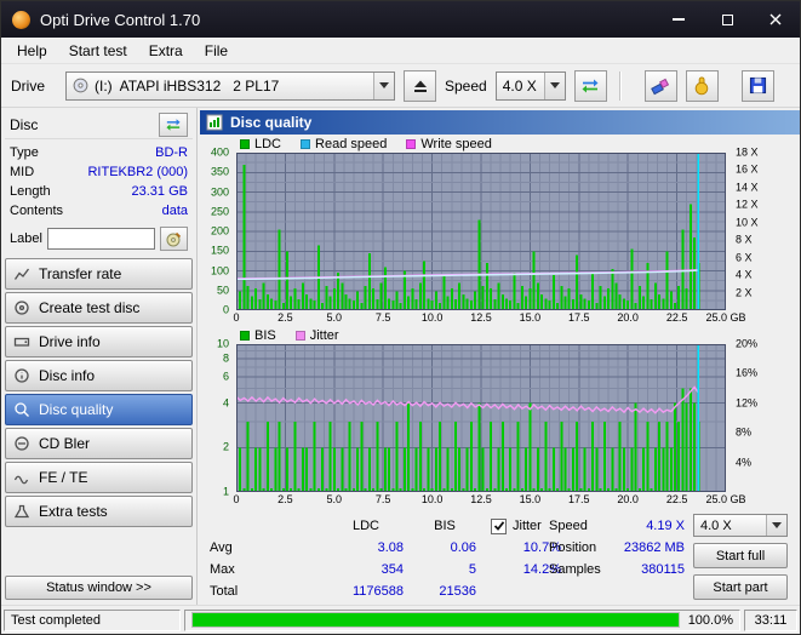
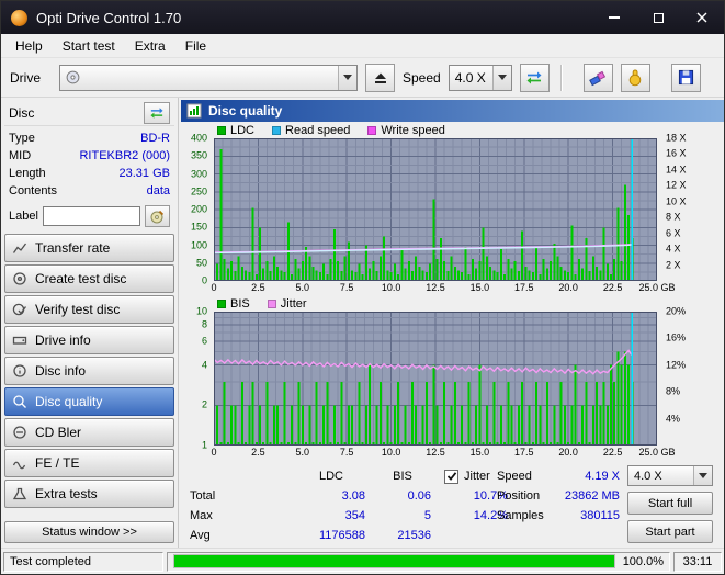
  Opti Drive Control 1.70
  Help
  Start test
  Extra
  File
  Drive
- (I:) ATAPI iHBS312 2 PL17
  Speed
  4.0 X
  Disc
  Type
  BD-R
  MID
  RITEKBR2 (000)
  Length
  23.31 GB
  Contents
  data
  Label
  Transfer rate
  Create test disc
+ Verify test disc
  Drive info
  Disc info
  Disc quality
  CD Bler
  FE / TE
  Extra tests
  Status window >>
  Disc quality
  LDC
  Read speed
  Write speed
  0
  50
  100
  150
  200
  250
  300
  350
  400
  2 X
  4 X
  6 X
  8 X
  10 X
  12 X
  14 X
  16 X
  18 X
  0
  2.5
  5.0
  7.5
  10.0
  12.5
  15.0
  17.5
  20.0
  22.5
  25.0 GB
  BIS
  Jitter
  1
  2
  4
  6
  8
  10
  4%
  8%
  12%
  16%
  20%
  0
  2.5
  5.0
  7.5
  10.0
  12.5
  15.0
  17.5
  20.0
  22.5
  25.0 GB
  LDC
  BIS
  Jitter
- Avg
+ Total
  3.08
  0.06
  10.7%
  Max
  354
  5
  14.2%
- Total
+ Avg
  1176588
  21536
  Speed
  4.19 X
  Position
  23862 MB
  Samples
  380115
  4.0 X
  Start full
  Start part
  Test completed
  100.0%
  33:11
